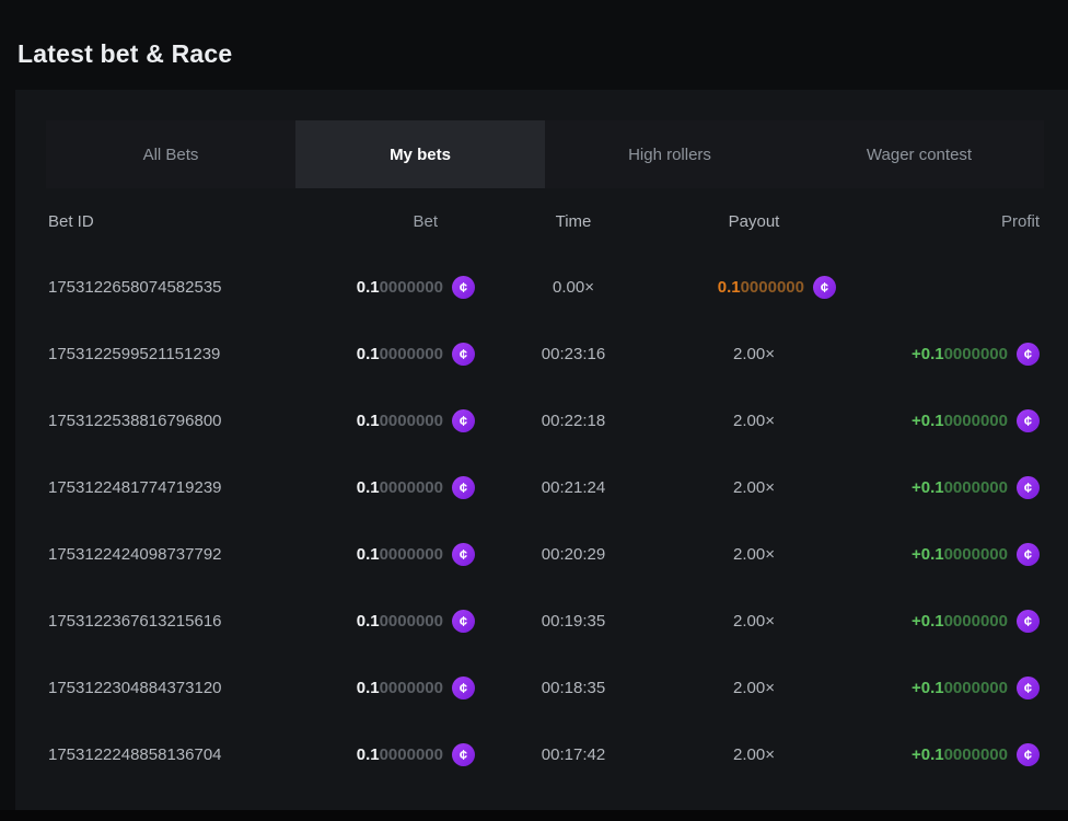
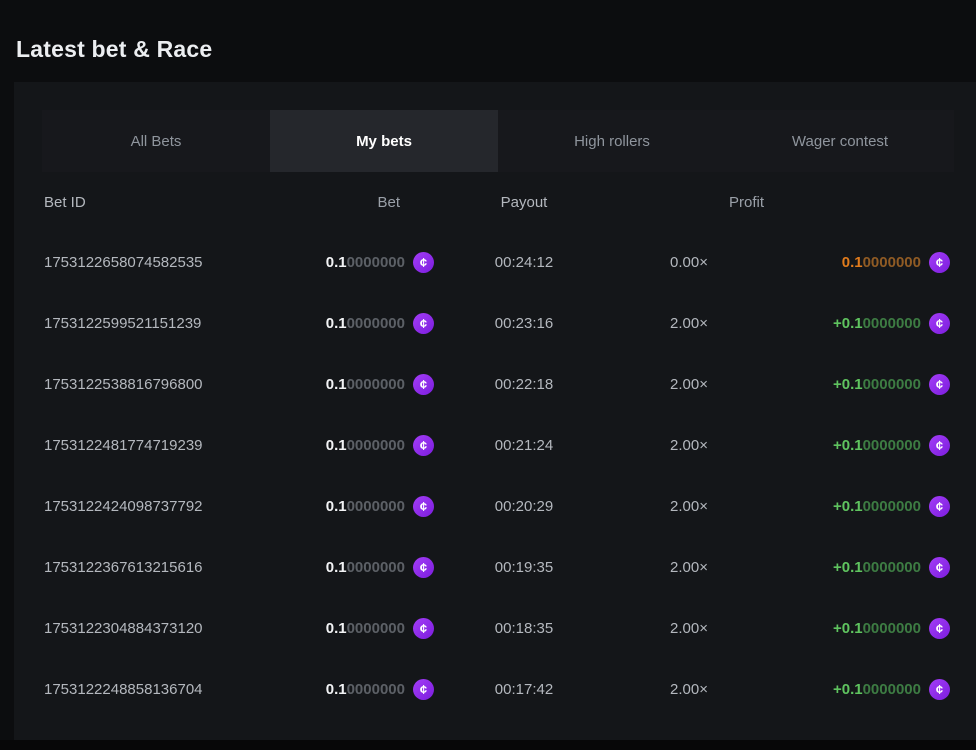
  Latest bet & Race
  All Bets
  My bets
  High rollers
  Wager contest
  Bet ID
  Bet
- Time
  Payout
  Profit
  1753122658074582535
  0.1
  0000000
  ¢
+ 00:24:12
  0.00×
  0.1
  0000000
  ¢
  1753122599521151239
  0.1
  0000000
  ¢
  00:23:16
  2.00×
  +0.1
  0000000
  ¢
  1753122538816796800
  0.1
  0000000
  ¢
  00:22:18
  2.00×
  +0.1
  0000000
  ¢
  1753122481774719239
  0.1
  0000000
  ¢
  00:21:24
  2.00×
  +0.1
  0000000
  ¢
  1753122424098737792
  0.1
  0000000
  ¢
  00:20:29
  2.00×
  +0.1
  0000000
  ¢
  1753122367613215616
  0.1
  0000000
  ¢
  00:19:35
  2.00×
  +0.1
  0000000
  ¢
  1753122304884373120
  0.1
  0000000
  ¢
  00:18:35
  2.00×
  +0.1
  0000000
  ¢
  1753122248858136704
  0.1
  0000000
  ¢
  00:17:42
  2.00×
  +0.1
  0000000
  ¢
